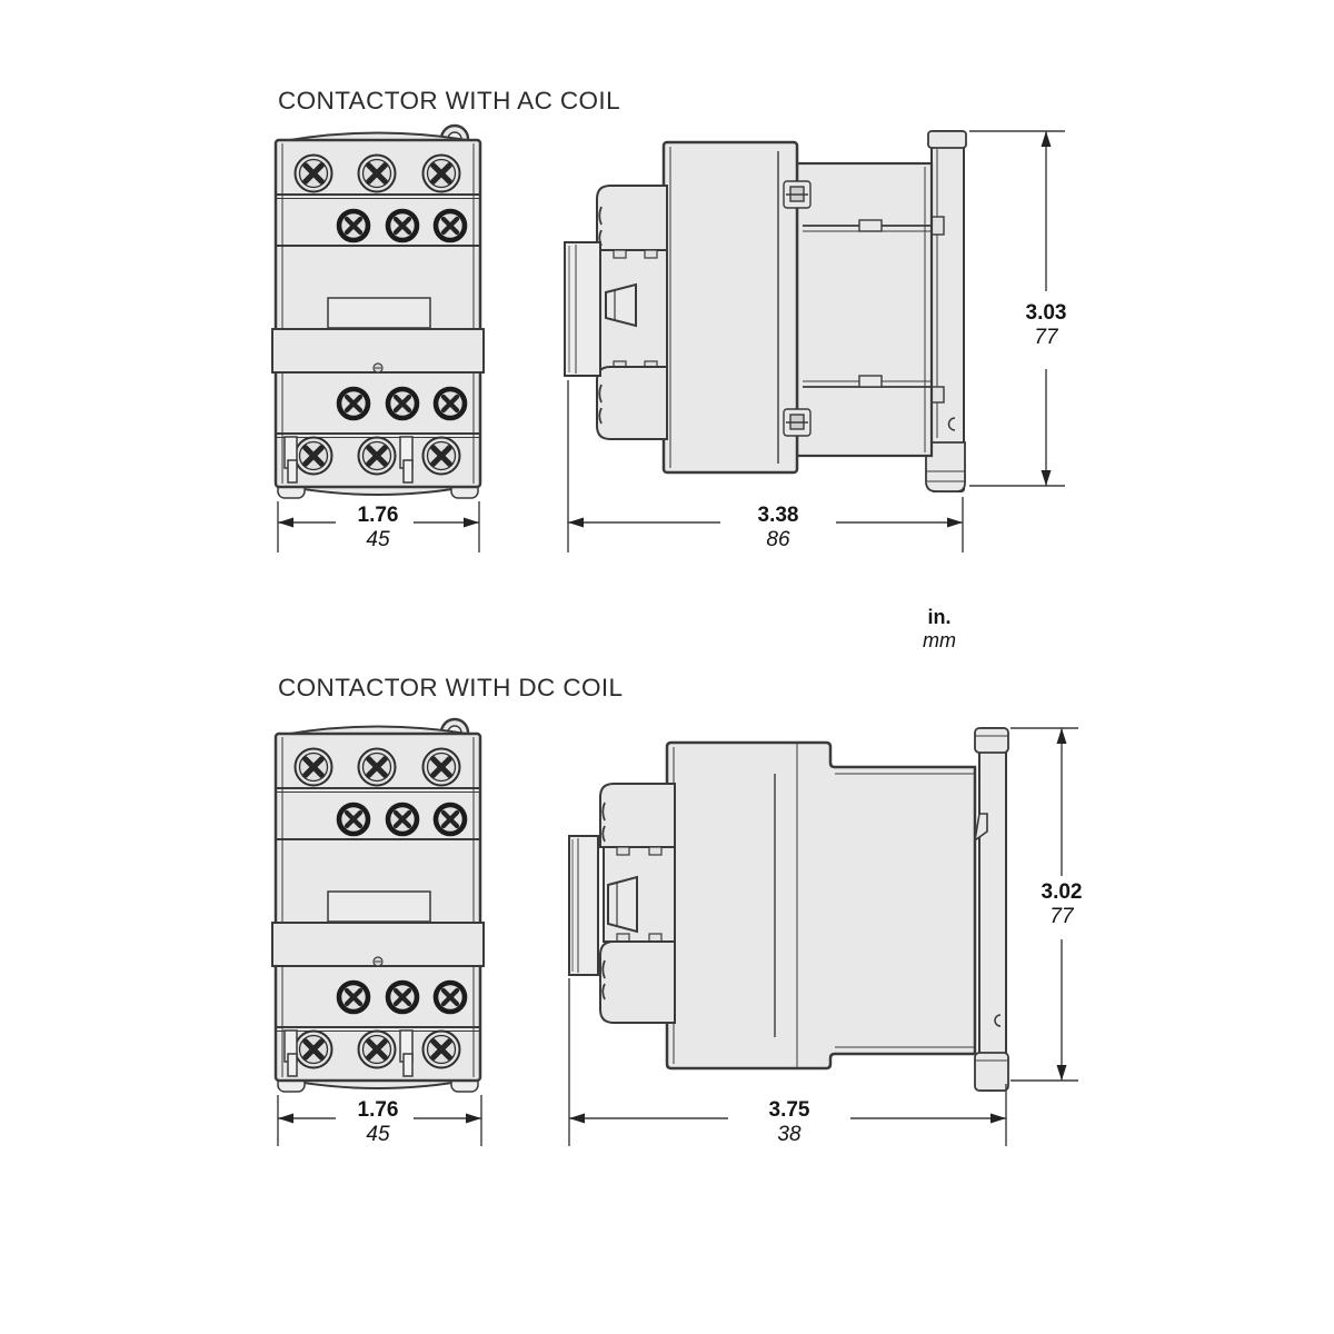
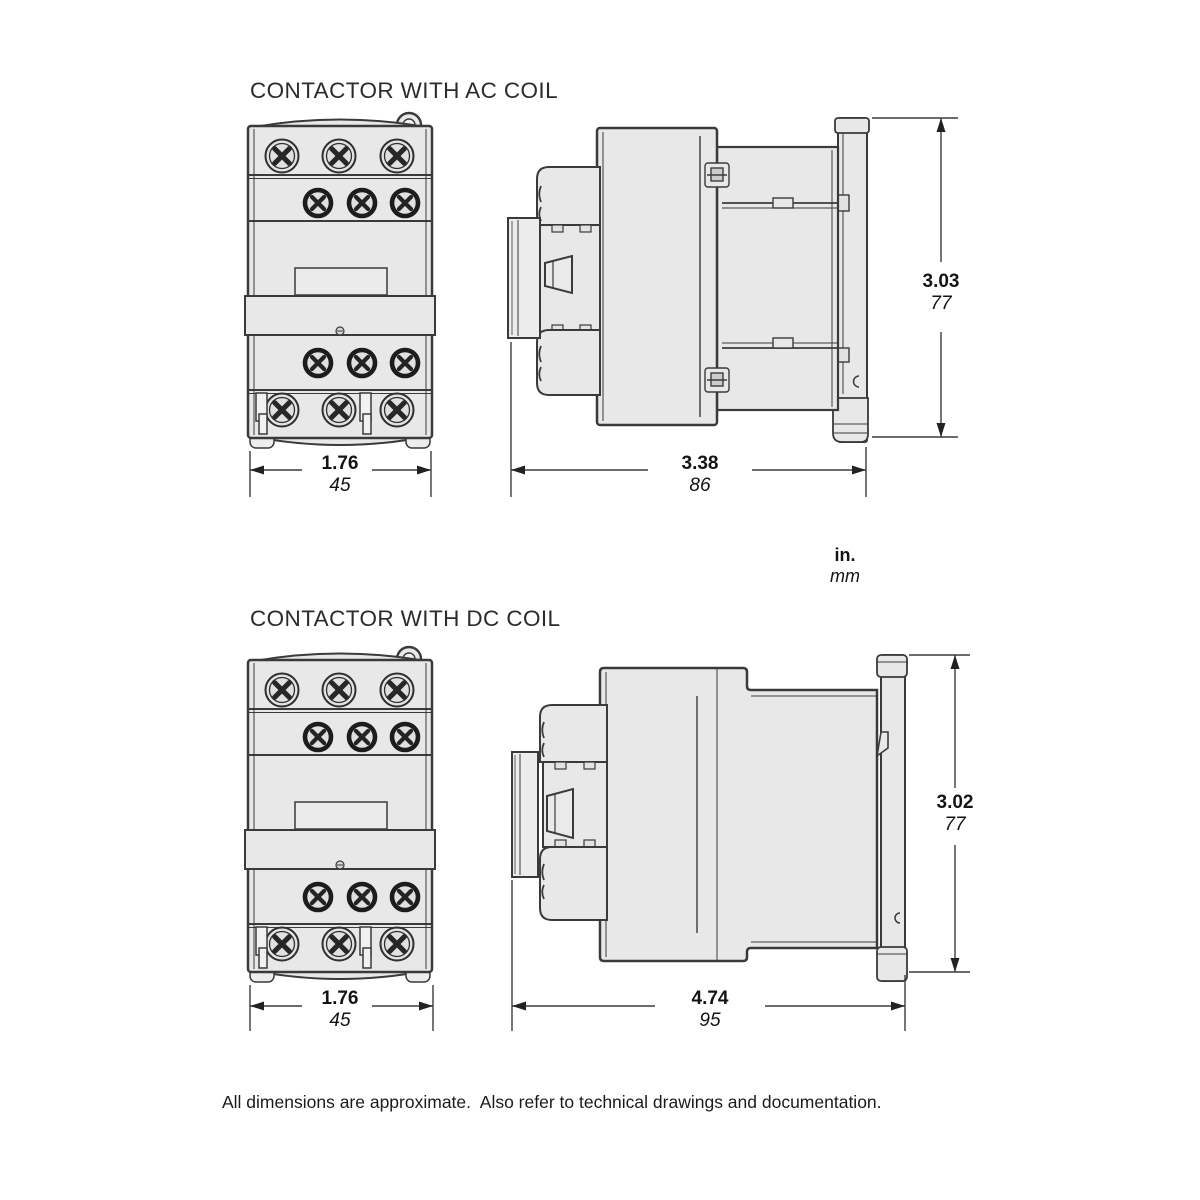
  CONTACTOR WITH AC COIL
  CONTACTOR WITH DC COIL
  1.76
  45
  3.38
  86
  3.03
  77
  in.
  mm
  1.76
  45
- 3.75
+ 4.74
- 38
+ 95
  3.02
  77
+ All dimensions are approximate. Also refer to technical drawings and documentation.
